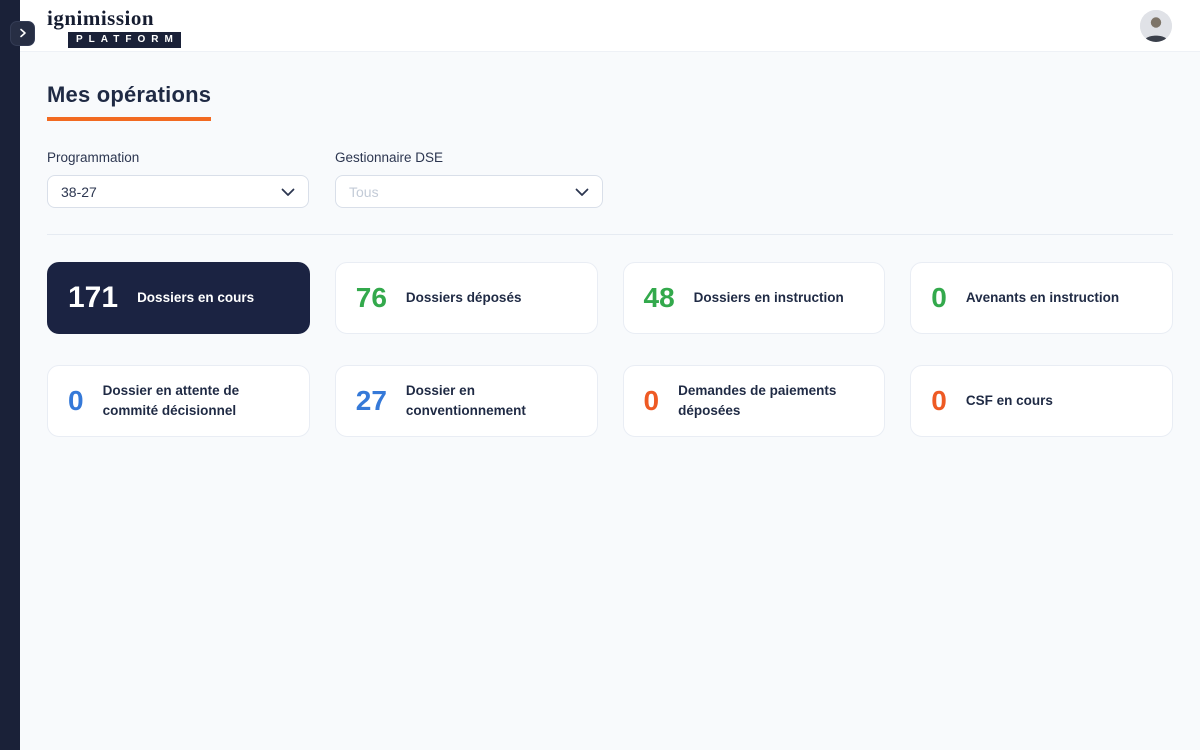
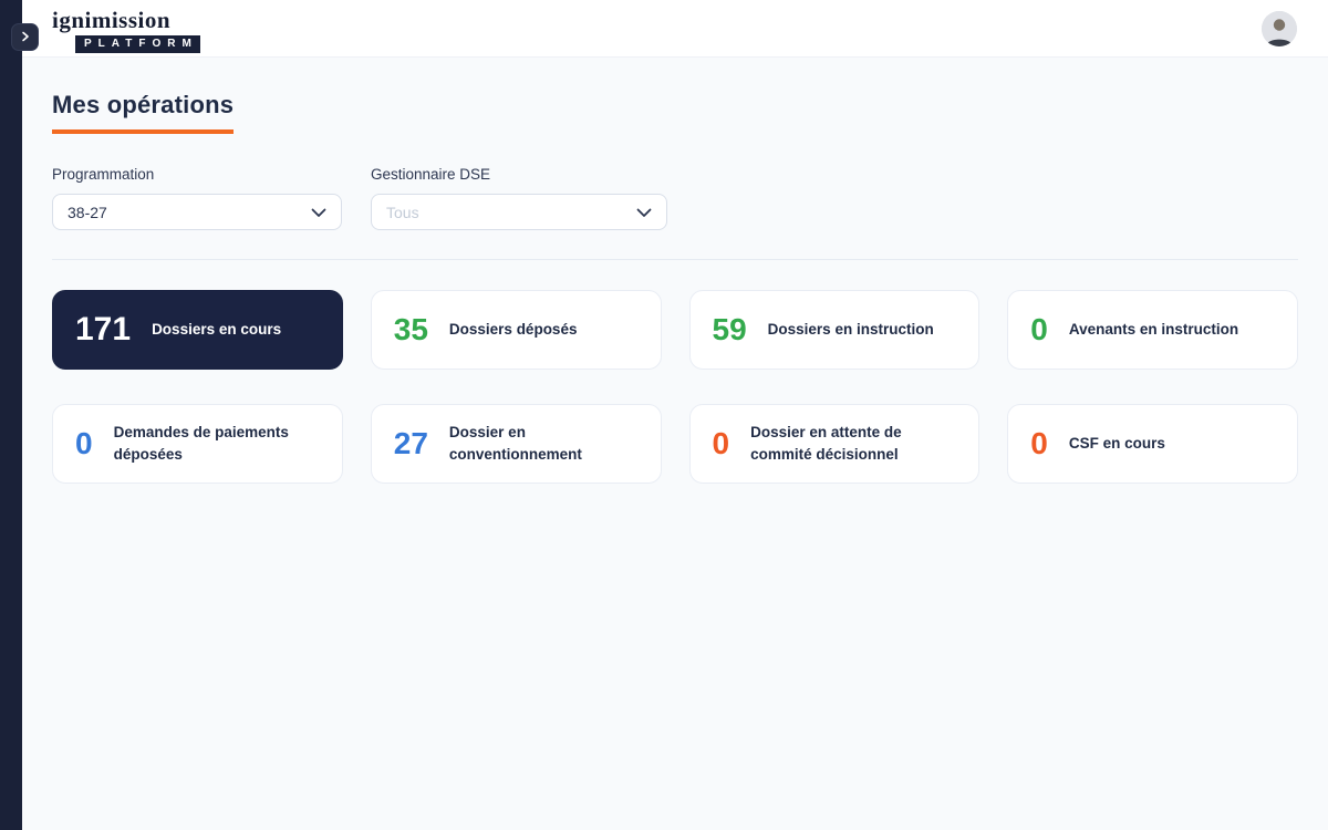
  ignimission
  PLATFORM
  Mes opérations
  Programmation
  38-27
  Gestionnaire DSE
  Tous
  171
  Dossiers en cours
- 76
+ 35
  Dossiers déposés
- 48
+ 59
  Dossiers en instruction
  0
  Avenants en instruction
  0
- Dossier en attente de commité décisionnel
+ Demandes de paiements déposées
  27
  Dossier en conventionnement
  0
- Demandes de paiements déposées
+ Dossier en attente de commité décisionnel
  0
  CSF en cours
